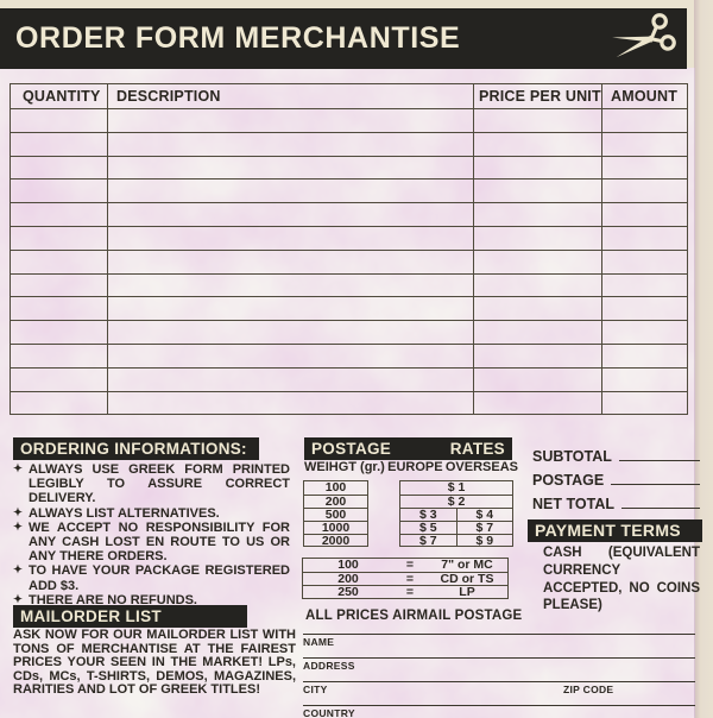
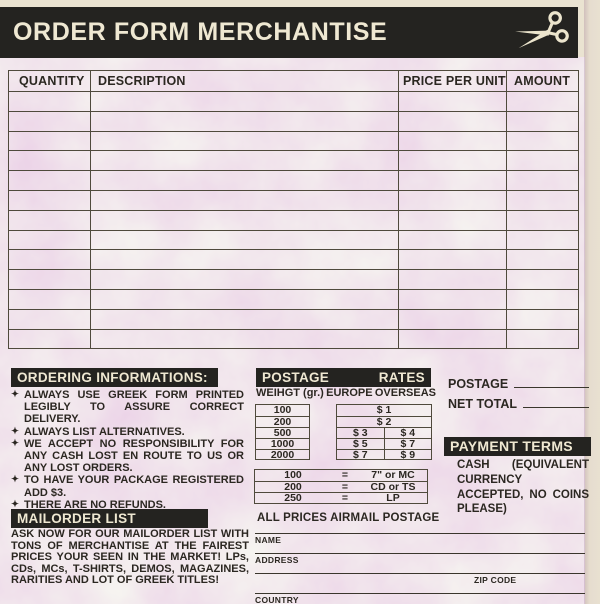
  ORDER FORM MERCHANTISE
  QUANTITY	DESCRIPTION	PRICE PER UNIT	AMOUNT
  ORDERING INFORMATIONS:
  ✦
  ALWAYS USE GREEK FORM PRINTED LEGIBLY TO ASSURE CORRECT DELIVERY.
  ✦
  ALWAYS LIST ALTERNATIVES.
  ✦
- WE ACCEPT NO RESPONSIBILITY FOR ANY CASH LOST EN ROUTE TO US OR ANY THERE ORDERS.
+ WE ACCEPT NO RESPONSIBILITY FOR ANY CASH LOST EN ROUTE TO US OR ANY LOST ORDERS.
  ✦
  TO HAVE YOUR PACKAGE REGISTERED ADD $3.
  ✦
  THERE ARE NO REFUNDS.
  MAILORDER LIST
  ASK NOW FOR OUR MAILORDER LIST WITH TONS OF MERCHANTISE AT THE FAIREST PRICES YOUR SEEN IN THE MARKET! LPs, CDs, MCs, T-SHIRTS, DEMOS, MAGAZINES, RARITIES AND LOT OF GREEK TITLES!
  POSTAGE
  RATES
  WEIHGT (gr.)
  EUROPE
  OVERSEAS
  100
  200
  500
  1000
  2000
  $ 1
  $ 2
  $ 3
  $ 4
  $ 5
  $ 7
  $ 7
  $ 9
  100
  =
  7" or MC
  200
  =
  CD or TS
  250
  =
  LP
  ALL PRICES AIRMAIL POSTAGE
- SUBTOTAL
  POSTAGE
  NET TOTAL
  PAYMENT TERMS
  CASH (EQUIVALENT CURRENCY ACCEPTED, NO COINS PLEASE)
  NAME
  ADDRESS
- CITY
  ZIP CODE
  COUNTRY
